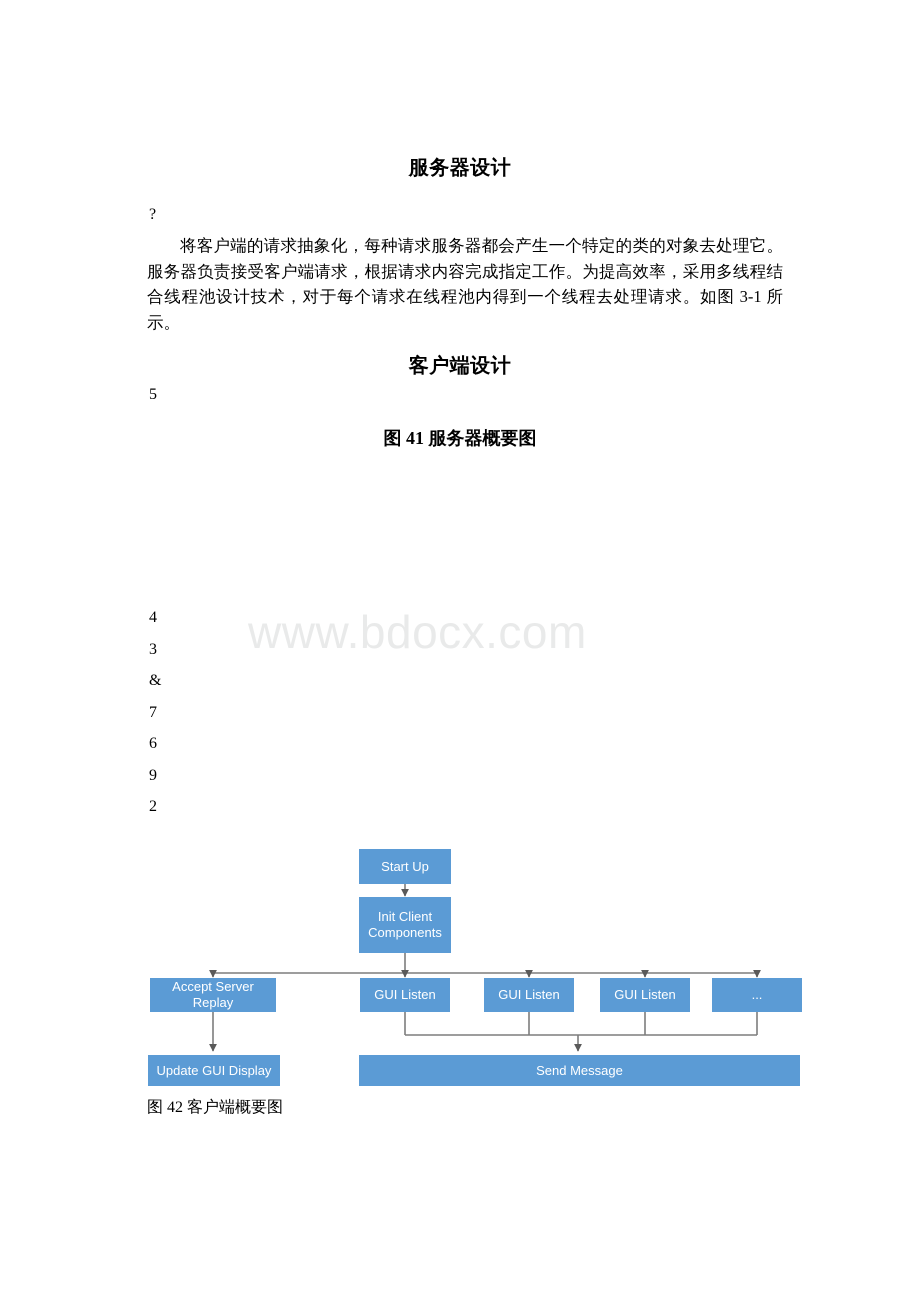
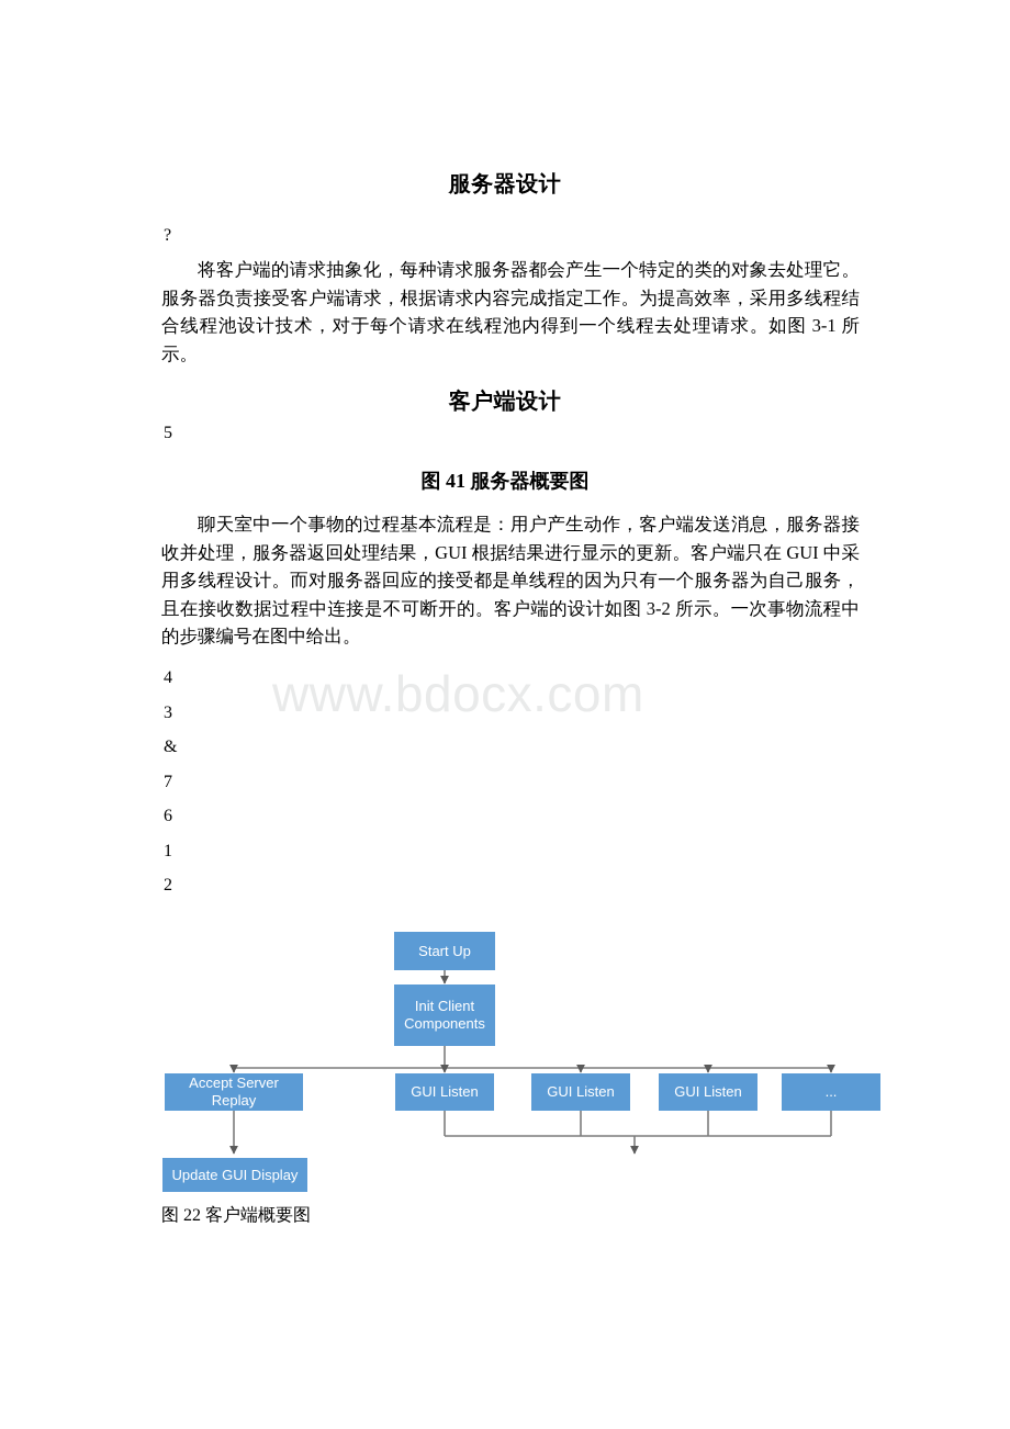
  服务器设计
  ?
  将客户端的请求抽象化，每种请求服务器都会产生一个特定的类的对象去处理它。服务器负责接受客户端请求，根据请求内容完成指定工作。为提高效率，采用多线程结合线程池设计技术，对于每个请求在线程池内得到一个线程去处理请求。如图 3-1 所示。
  客户端设计
  5
  图 41 服务器概要图
+ 聊天室中一个事物的过程基本流程是：用户产生动作，客户端发送消息，服务器接收并处理，服务器返回处理结果，GUI 根据结果进行显示的更新。客户端只在 GUI 中采用多线程设计。而对服务器回应的接受都是单线程的因为只有一个服务器为自己服务，且在接收数据过程中连接是不可断开的。客户端的设计如图 3-2 所示。一次事物流程中的步骤编号在图中给出。
  4
  3
  &
  7
  6
- 9
+ 1
  2
  Start Up
  Init Client
  Components
  Accept Server
  Replay
  GUI Listen
  GUI Listen
  GUI Listen
  ...
  Update GUI Display
- Send Message
- 图 42 客户端概要图
+ 图 22 客户端概要图
